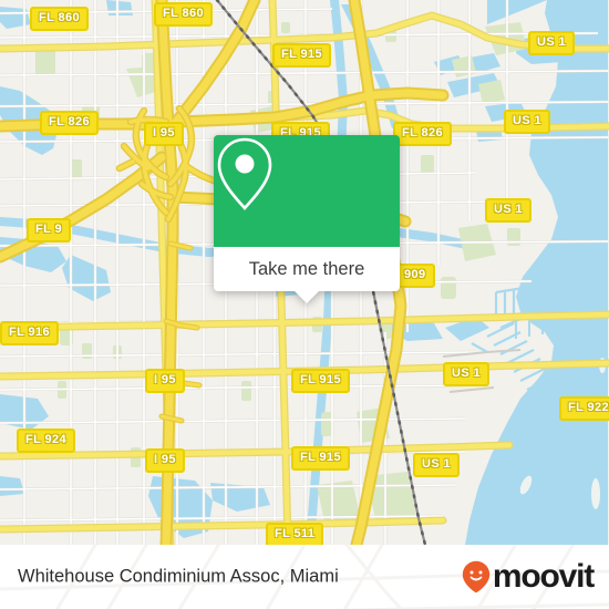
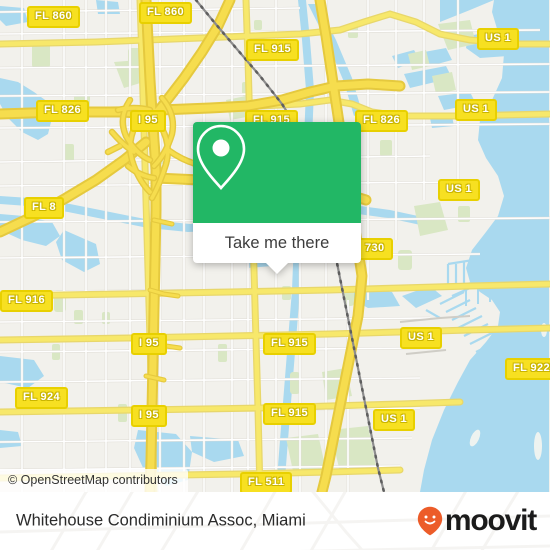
  FL 860
  FL 860
  FL 915
  US 1
  FL 826
  I 95
  FL 915
  FL 826
  US 1
  US 1
- FL 9
+ FL 8
- 909
+ 730
  FL 916
  I 95
  FL 915
  US 1
  FL 922
  FL 924
  I 95
  FL 915
  US 1
  FL 511
+ © OpenStreetMap contributors
  Take me there
  Whitehouse Condiminium Assoc, Miami
  moovit
